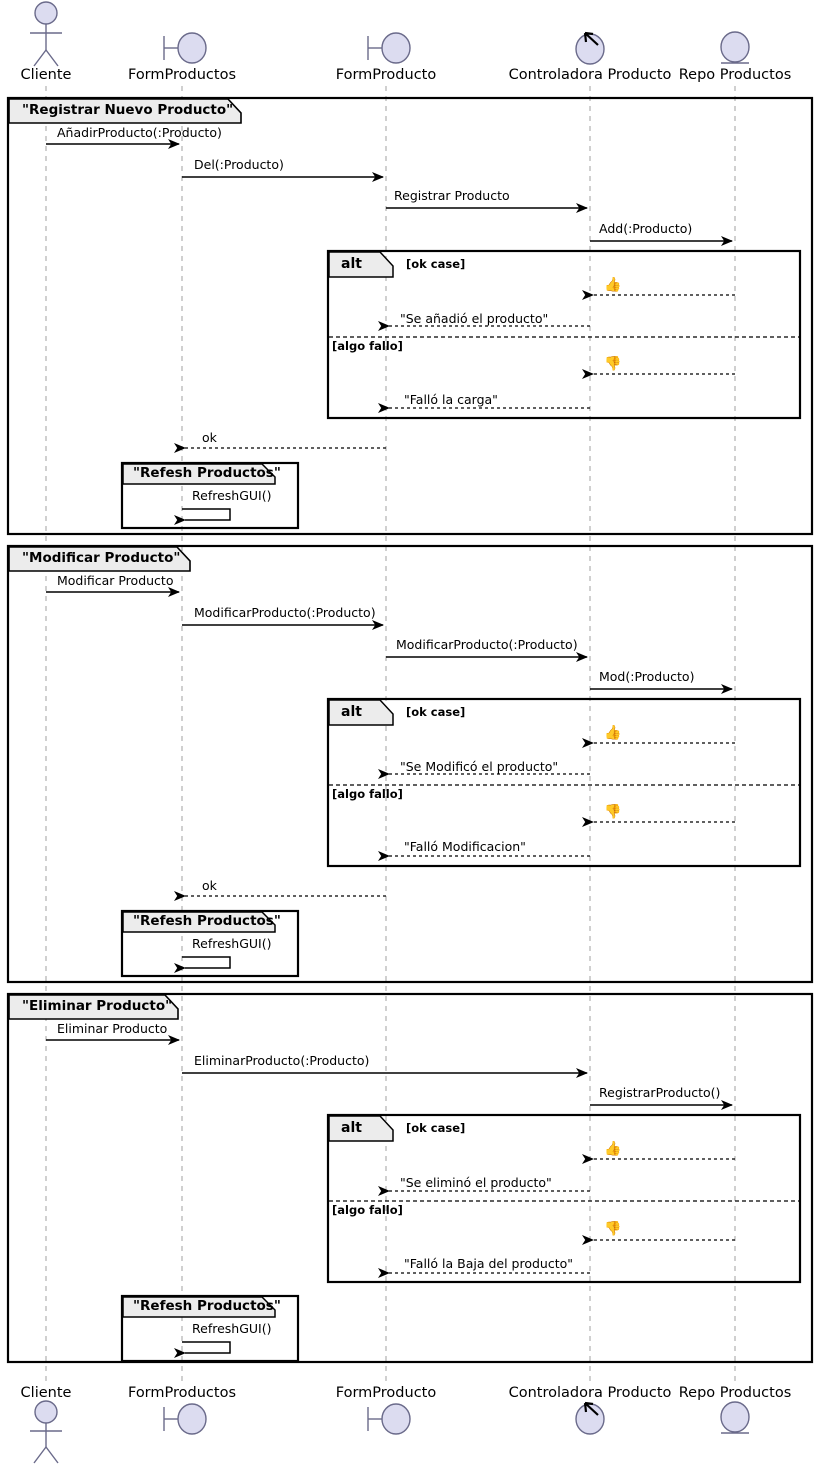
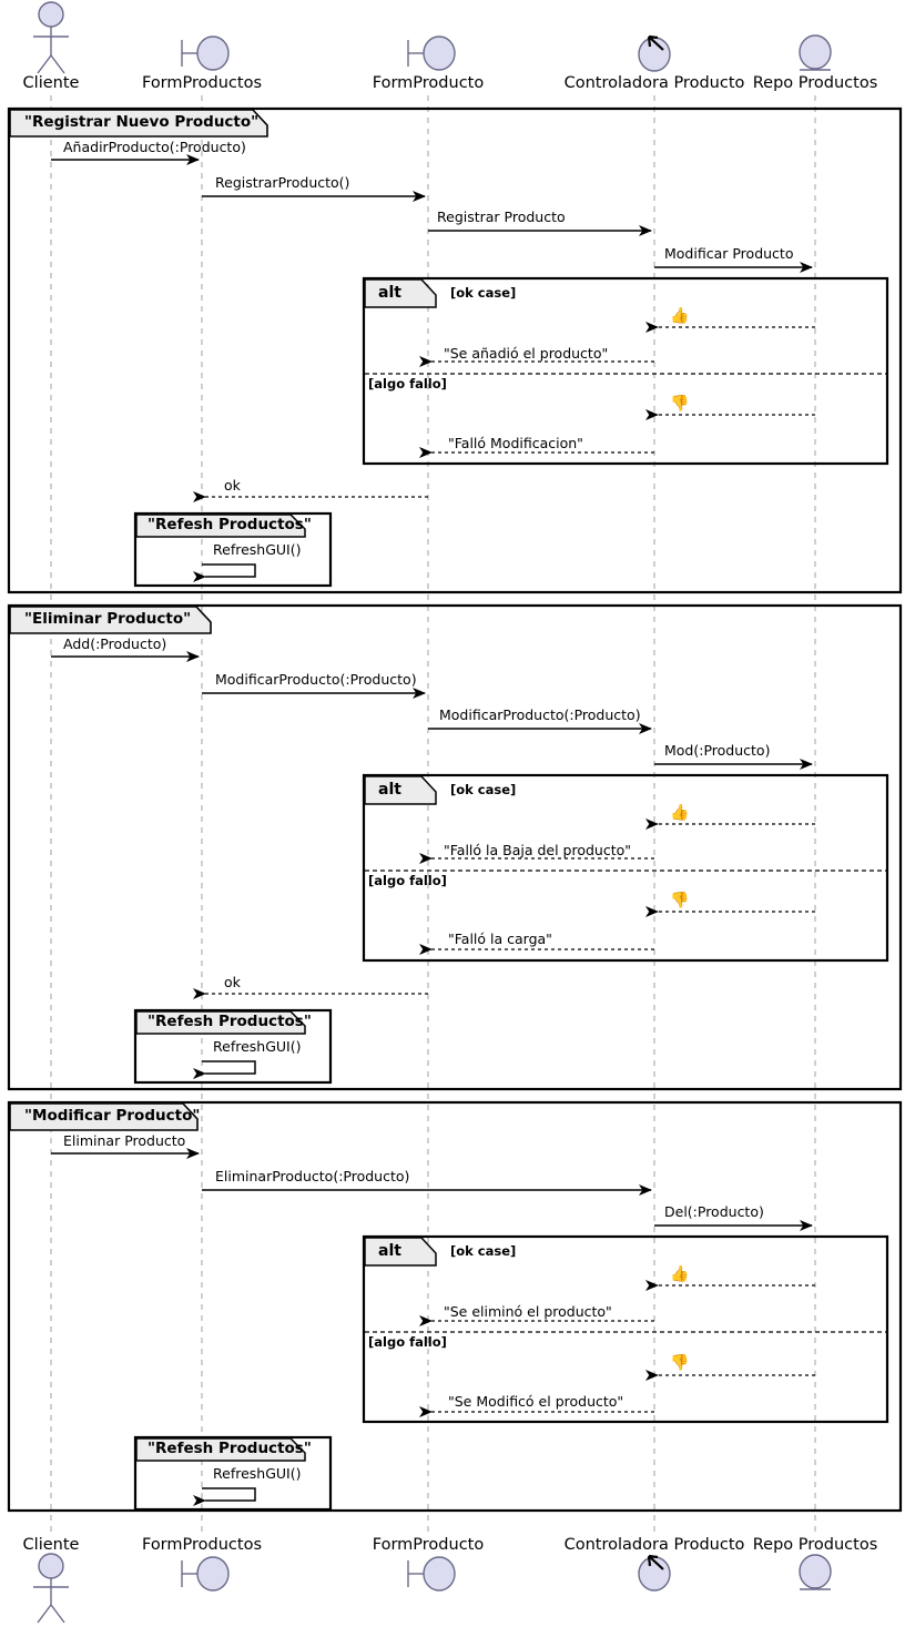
  Cliente
  FormProductos
  FormProducto
  Controladora Producto
  Repo Productos
  Cliente
  FormProductos
  FormProducto
  Controladora Producto
  Repo Productos
  "Registrar Nuevo Producto"
  AñadirProducto(:Producto)
- Del(:Producto)
+ RegistrarProducto()
  Registrar Producto
- Add(:Producto)
+ Modificar Producto
  alt
  [ok case]
  👍
  "Se añadió el producto"
  [algo fallo]
  👎
- "Falló la carga"
+ "Falló Modificacion"
  ok
  "Refesh Productos"
  RefreshGUI()
- "Modificar Producto"
+ "Eliminar Producto"
- Modificar Producto
+ Add(:Producto)
  ModificarProducto(:Producto)
  ModificarProducto(:Producto)
  Mod(:Producto)
  alt
  [ok case]
  👍
- "Se Modificó el producto"
+ "Falló la Baja del producto"
  [algo fallo]
  👎
- "Falló Modificacion"
+ "Falló la carga"
  ok
  "Refesh Productos"
  RefreshGUI()
- "Eliminar Producto"
+ "Modificar Producto"
  Eliminar Producto
  EliminarProducto(:Producto)
- RegistrarProducto()
+ Del(:Producto)
  alt
  [ok case]
  👍
  "Se eliminó el producto"
  [algo fallo]
  👎
- "Falló la Baja del producto"
+ "Se Modificó el producto"
  "Refesh Productos"
  RefreshGUI()
